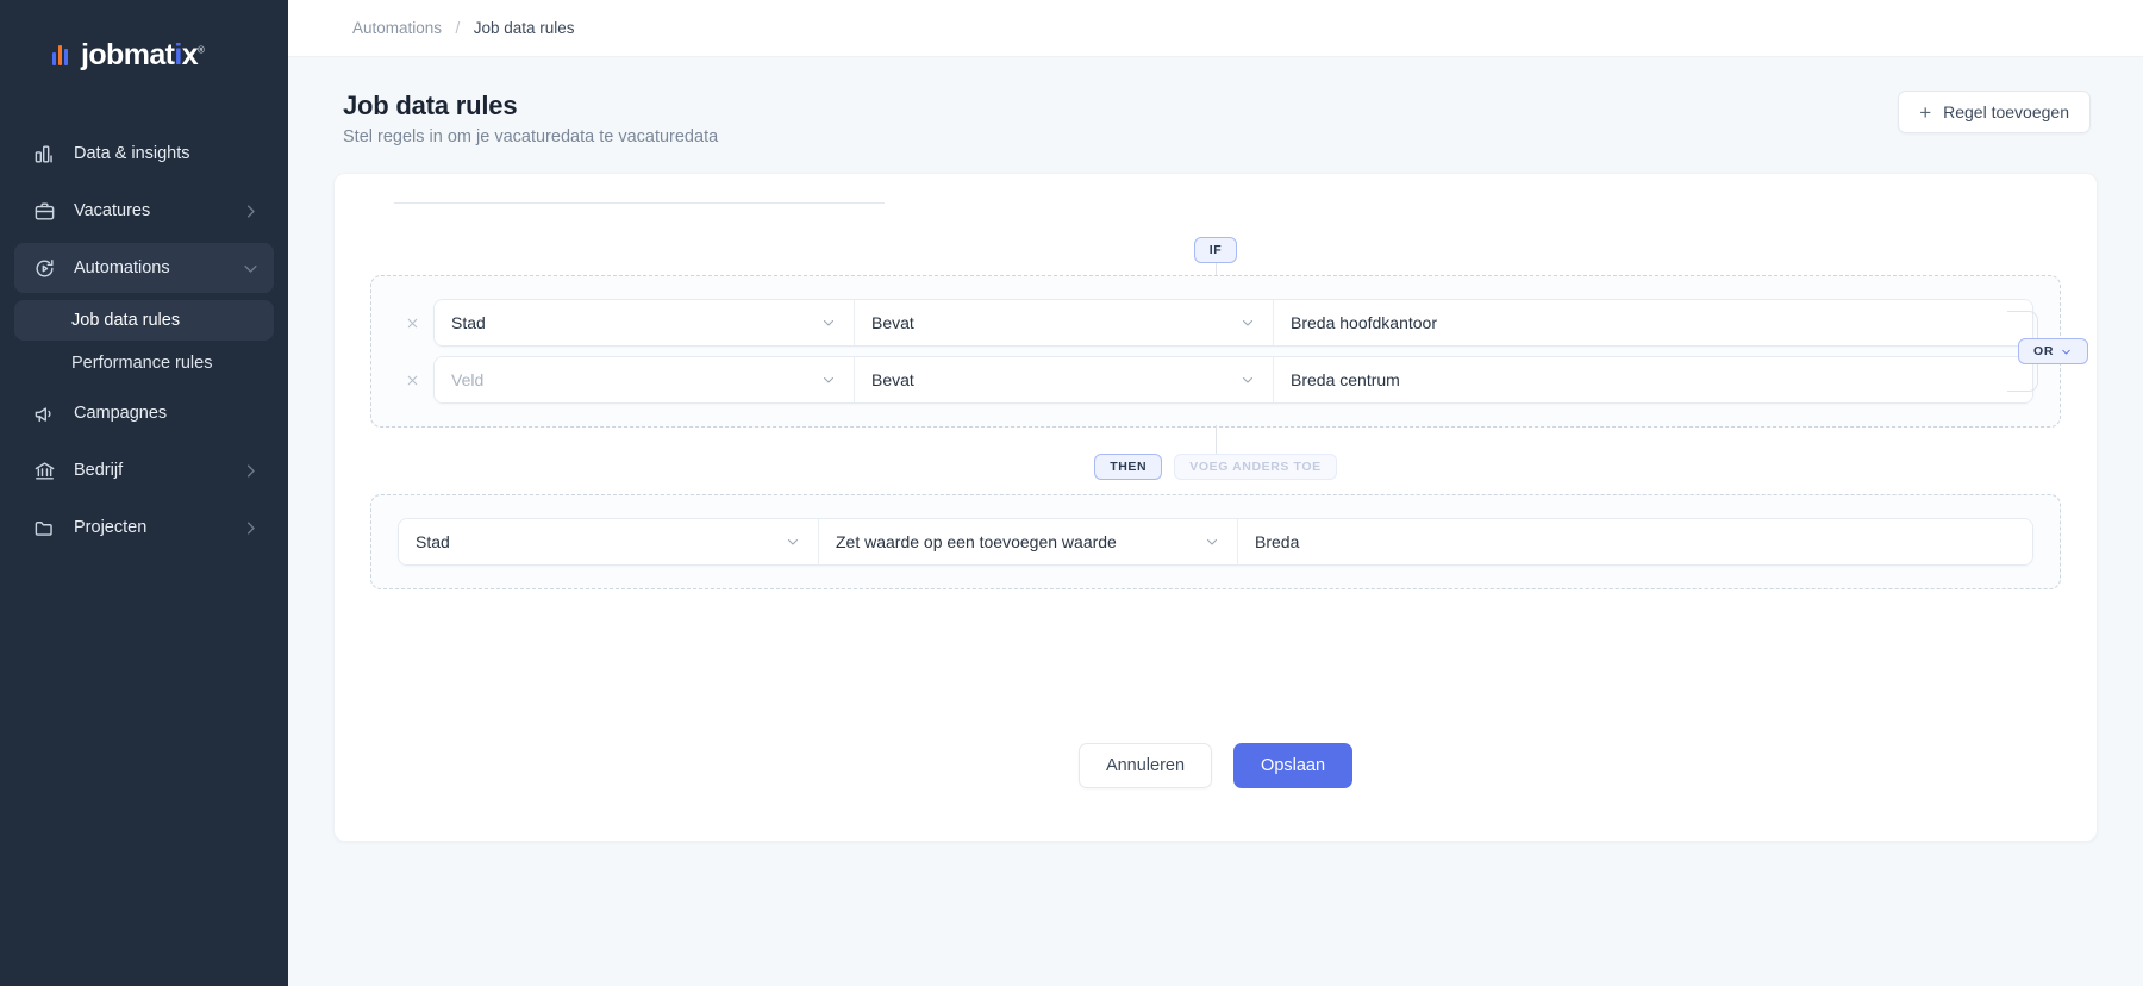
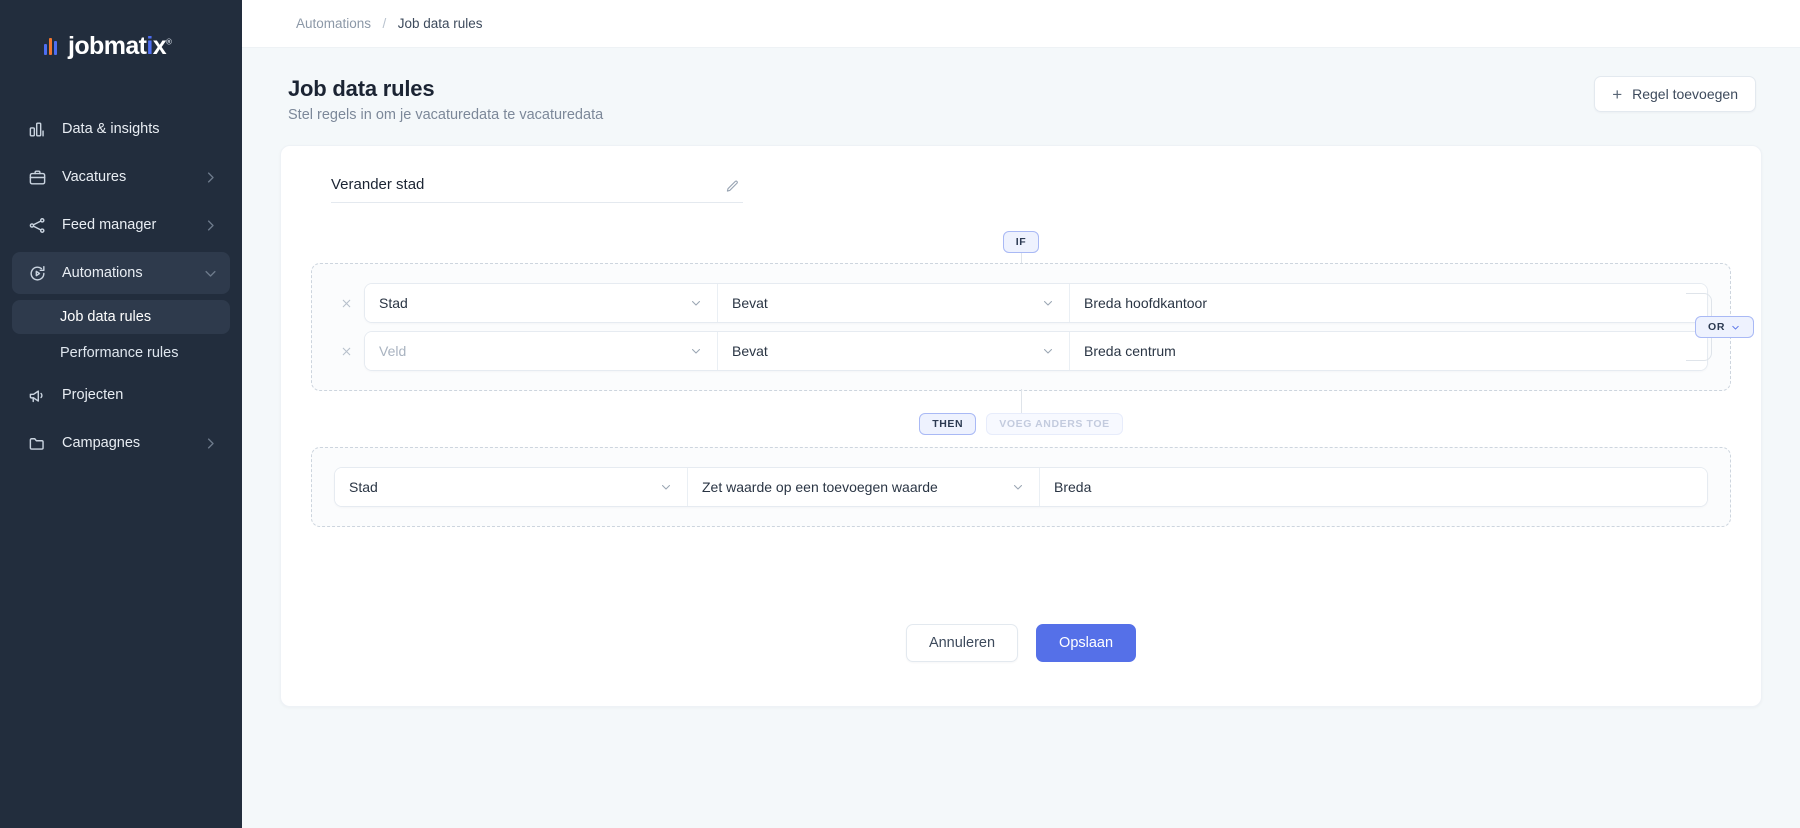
  jobmatix®
  Data & insights
  Vacatures
+ Feed manager
  Automations
  Job data rules
  Performance rules
- Campagnes
+ Projecten
- Bedrijf
- Projecten
+ Campagnes
  Automations / Job data rules
  Job data rules
  Stel regels in om je vacaturedata te vacaturedata
  +
  Regel toevoegen
+ Verander stad
  IF
  Stad
  Bevat
  Breda hoofdkantoor
  Veld
  Bevat
  Breda centrum
  OR
  THEN
  VOEG ANDERS TOE
  Stad
  Zet waarde op een toevoegen waarde
  Breda
  Annuleren
  Opslaan
